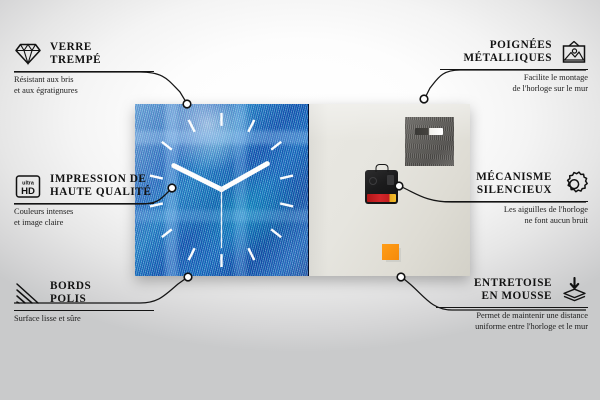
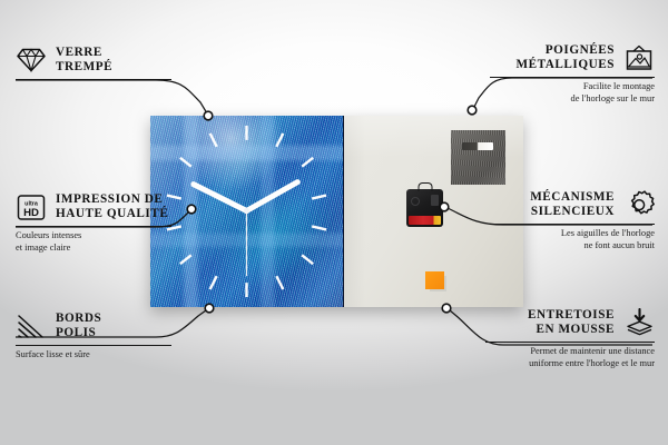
  VERRE
  TREMPÉ
- Résistant aux bris
- et aux égratignures
  HD
  IMPRESSION DE
  HAUTE QUALITÉ
  Couleurs intenses
  et image claire
  BORDS
  POLIS
  Surface lisse et sûre
  POIGNÉES
  MÉTALLIQUES
  Facilite le montage
  de l'horloge sur le mur
  MÉCANISME
  SILENCIEUX
  Les aiguilles de l'horloge
  ne font aucun bruit
  ENTRETOISE
  EN MOUSSE
  Permet de maintenir une distance
  uniforme entre l'horloge et le mur
